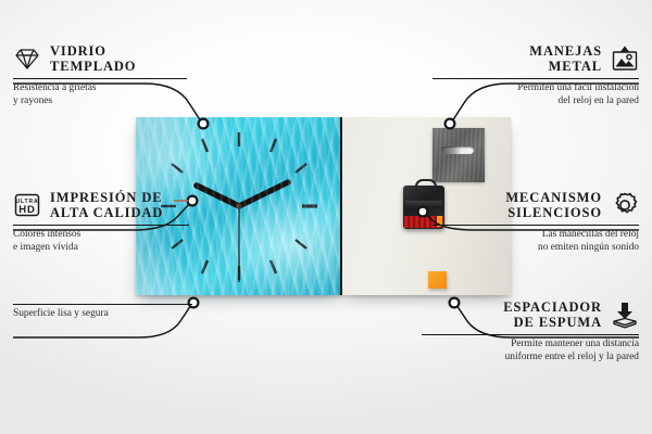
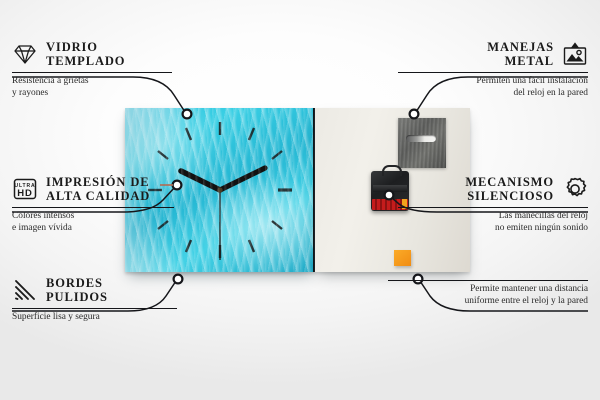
  VIDRIO
  TEMPLADO
  Resistencia a grietas
  y rayones
  HD
  IMPRESIÓN DE
  ALTA CALIDAD
  Colores intensos
  e imagen vívida
+ BORDES
+ PULIDOS
  Superficie lisa y segura
  MANEJAS
  METAL
  Permiten una fácil instalación
  del reloj en la pared
  MECANISMO
  SILENCIOSO
  Las manecillas del reloj
  no emiten ningún sonido
- ESPACIADOR
- DE ESPUMA
  Permite mantener una distancia
  uniforme entre el reloj y la pared
